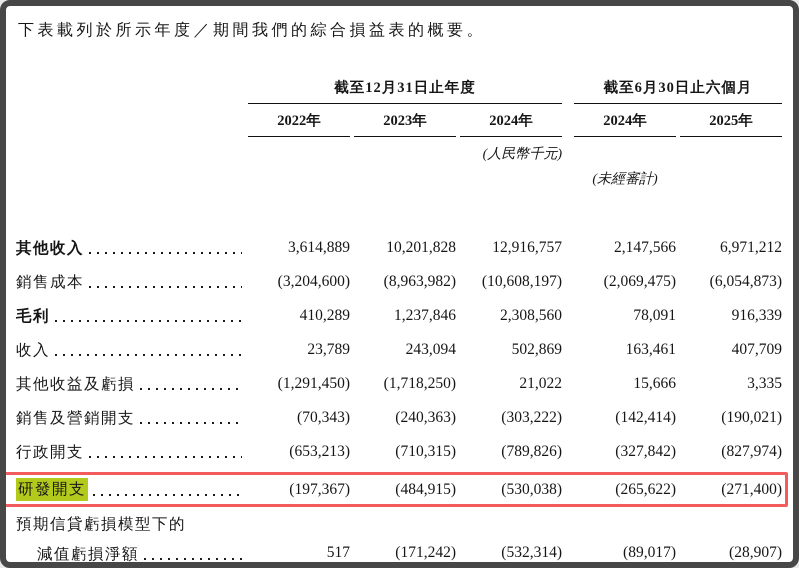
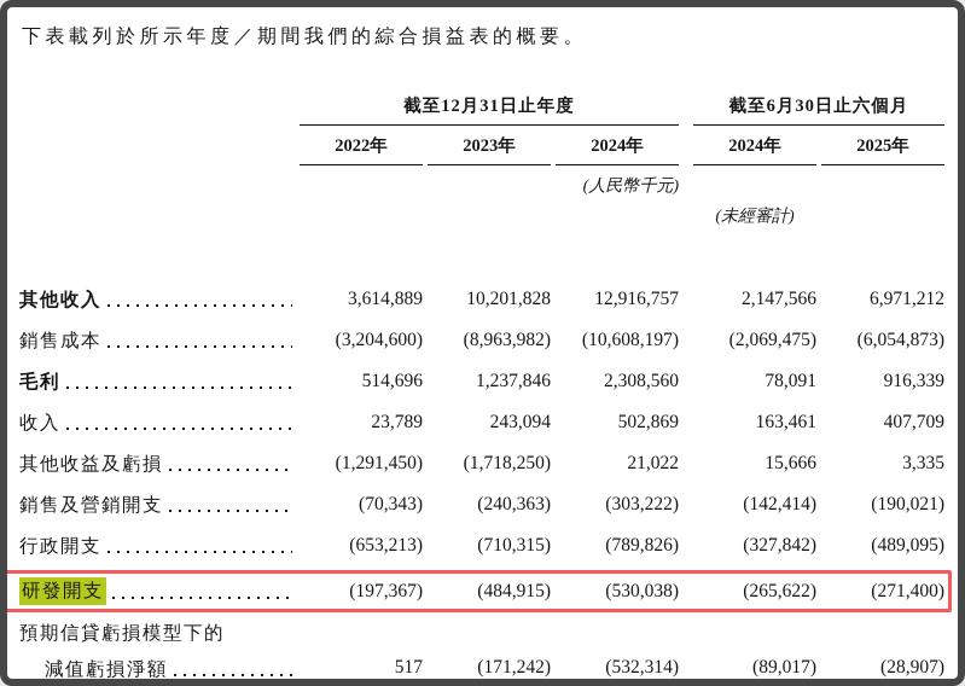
  下表載列於所示年度／期間我們的綜合損益表的概要。
  截至12月31日止年度
  2022年
  2023年
  2024年
  截至6月30日止六個月
  2024年
  2025年
  (人民幣千元)
  (未經審計)
  其他收入
  3,614,889
  10,201,828
  12,916,757
  2,147,566
  6,971,212
  銷售成本
  (3,204,600)
  (8,963,982)
  (10,608,197)
  (2,069,475)
  (6,054,873)
  毛利
- 410,289
+ 514,696
  1,237,846
  2,308,560
  78,091
  916,339
  收入
  23,789
  243,094
  502,869
  163,461
  407,709
  其他收益及虧損
  (1,291,450)
  (1,718,250)
  21,022
  15,666
  3,335
  銷售及營銷開支
  (70,343)
  (240,363)
  (303,222)
  (142,414)
  (190,021)
  行政開支
  (653,213)
  (710,315)
  (789,826)
  (327,842)
- (827,974)
+ (489,095)
  研發開支
  (197,367)
  (484,915)
  (530,038)
  (265,622)
  (271,400)
  預期信貸虧損模型下的
  減值虧損淨額
  517
  (171,242)
  (532,314)
  (89,017)
  (28,907)
